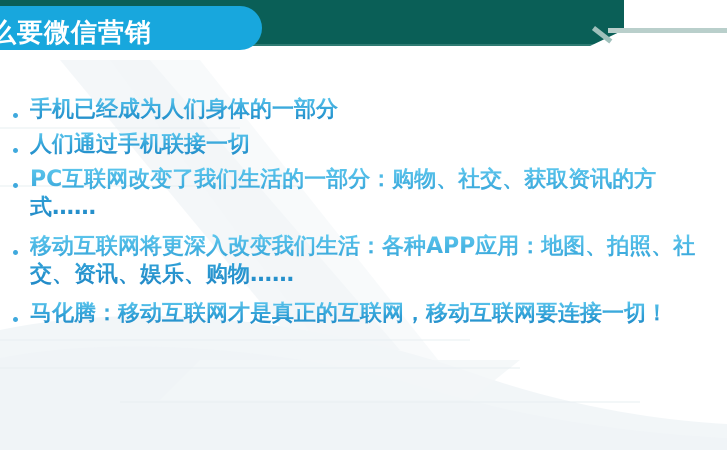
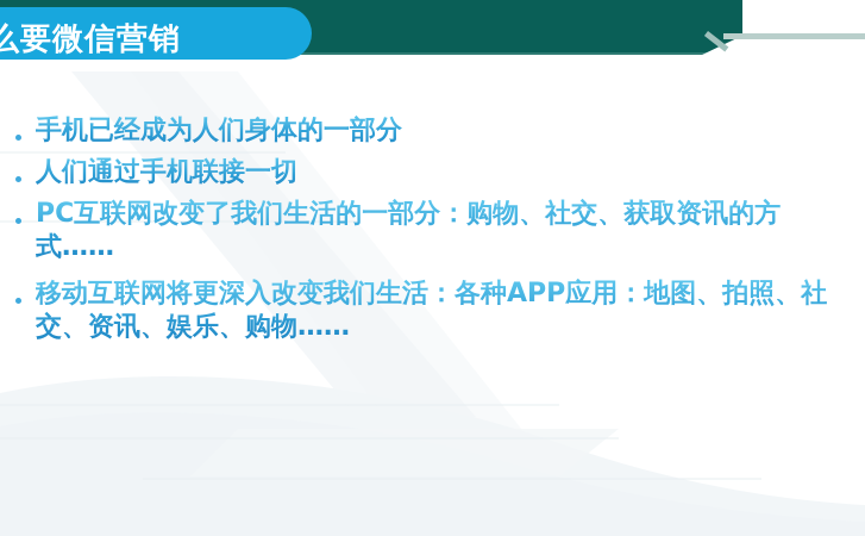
  么要微信营销
  手机已经成为人们身体的一部分
  人们通过手机联接一切
  PC互联网改变了我们生活的一部分：购物、社交、获取资讯的方式……
  移动互联网将更深入改变我们生活：各种APP应用：地图、拍照、社交、资讯、娱乐、购物……
- 马化腾：移动互联网才是真正的互联网，移动互联网要连接一切！
